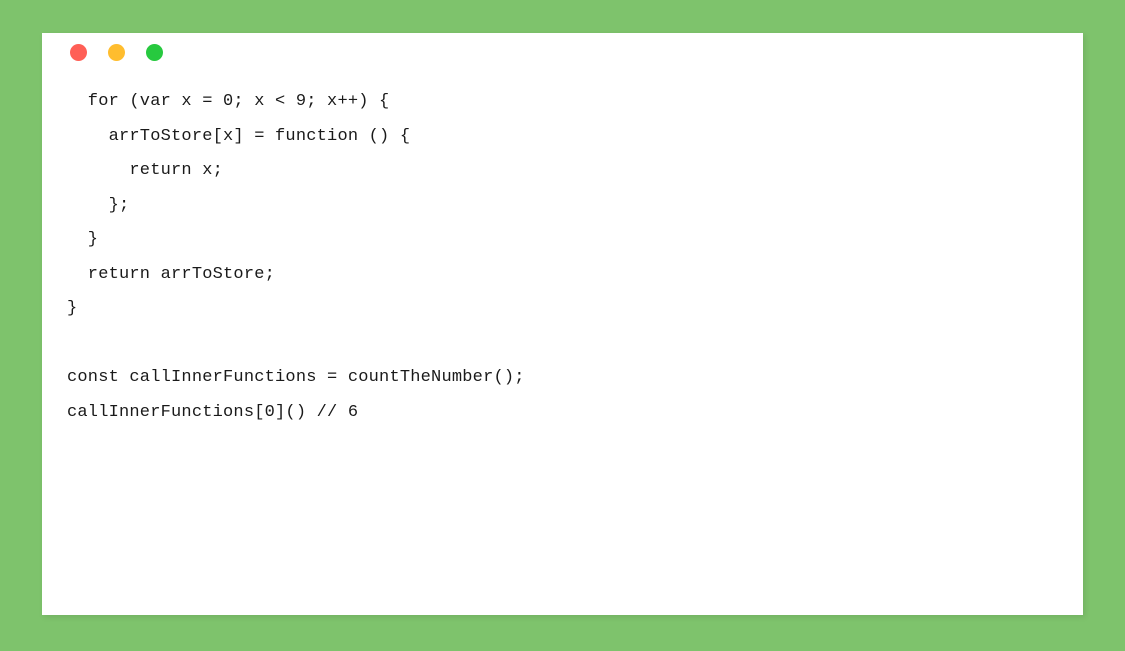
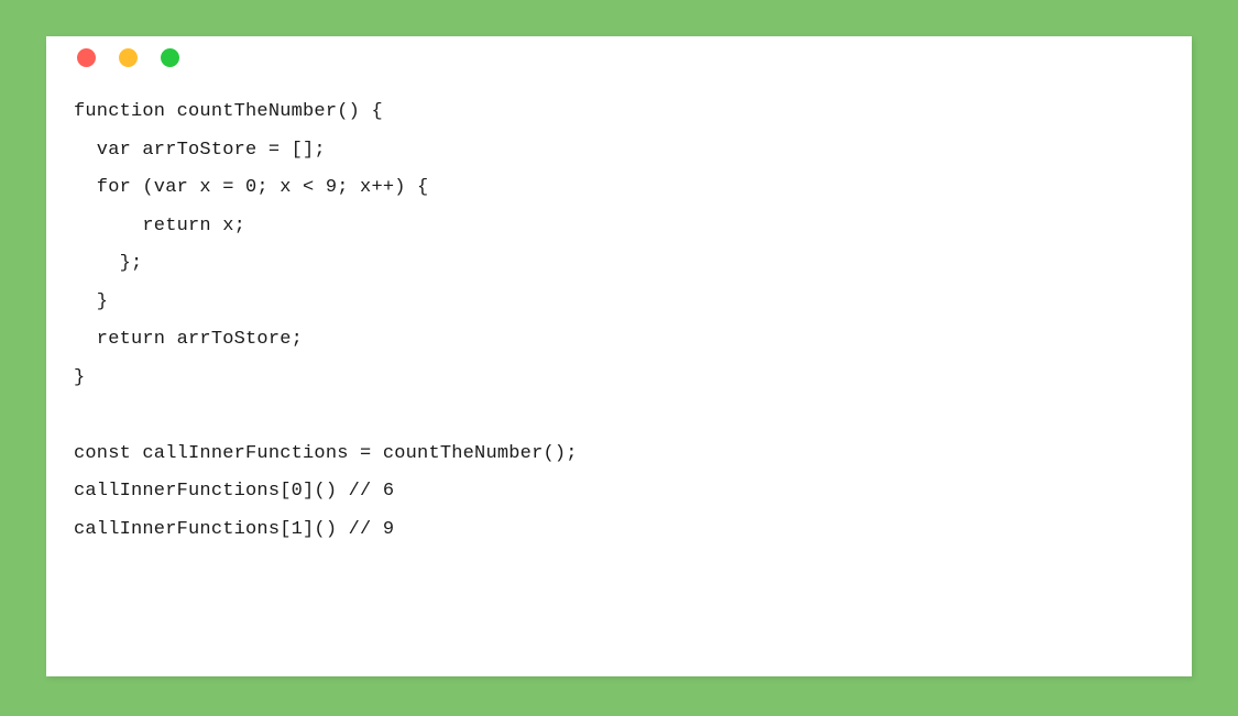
+ function countTheNumber() {
+ var arrToStore = [];
  for (var x = 0; x < 9; x++) {
- arrToStore[x] = function () {
  return x;
  };
  }
  return arrToStore;
  }
  const callInnerFunctions = countTheNumber();
  callInnerFunctions[0]() // 6
+ callInnerFunctions[1]() // 9
